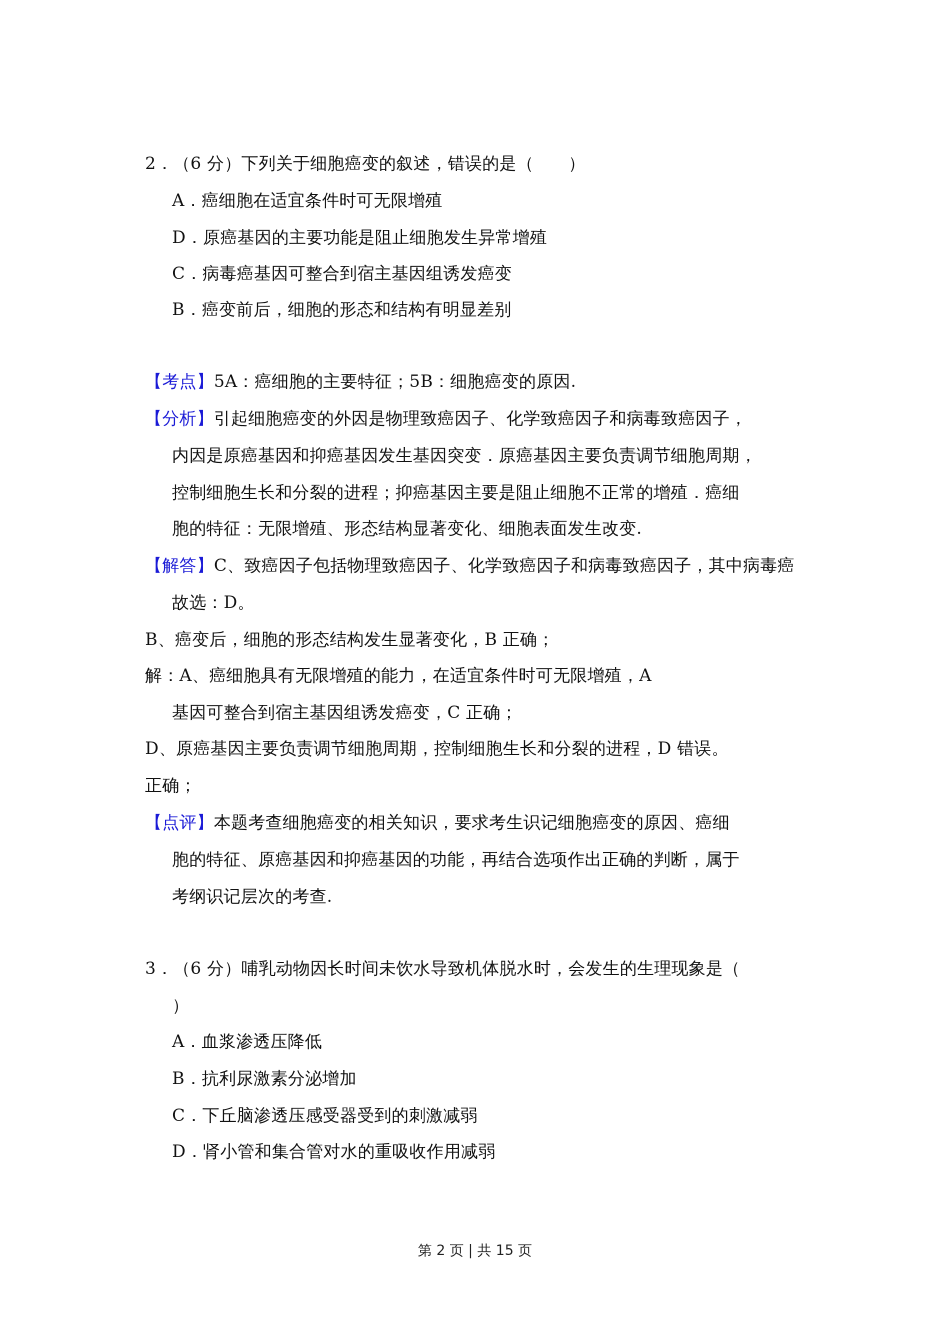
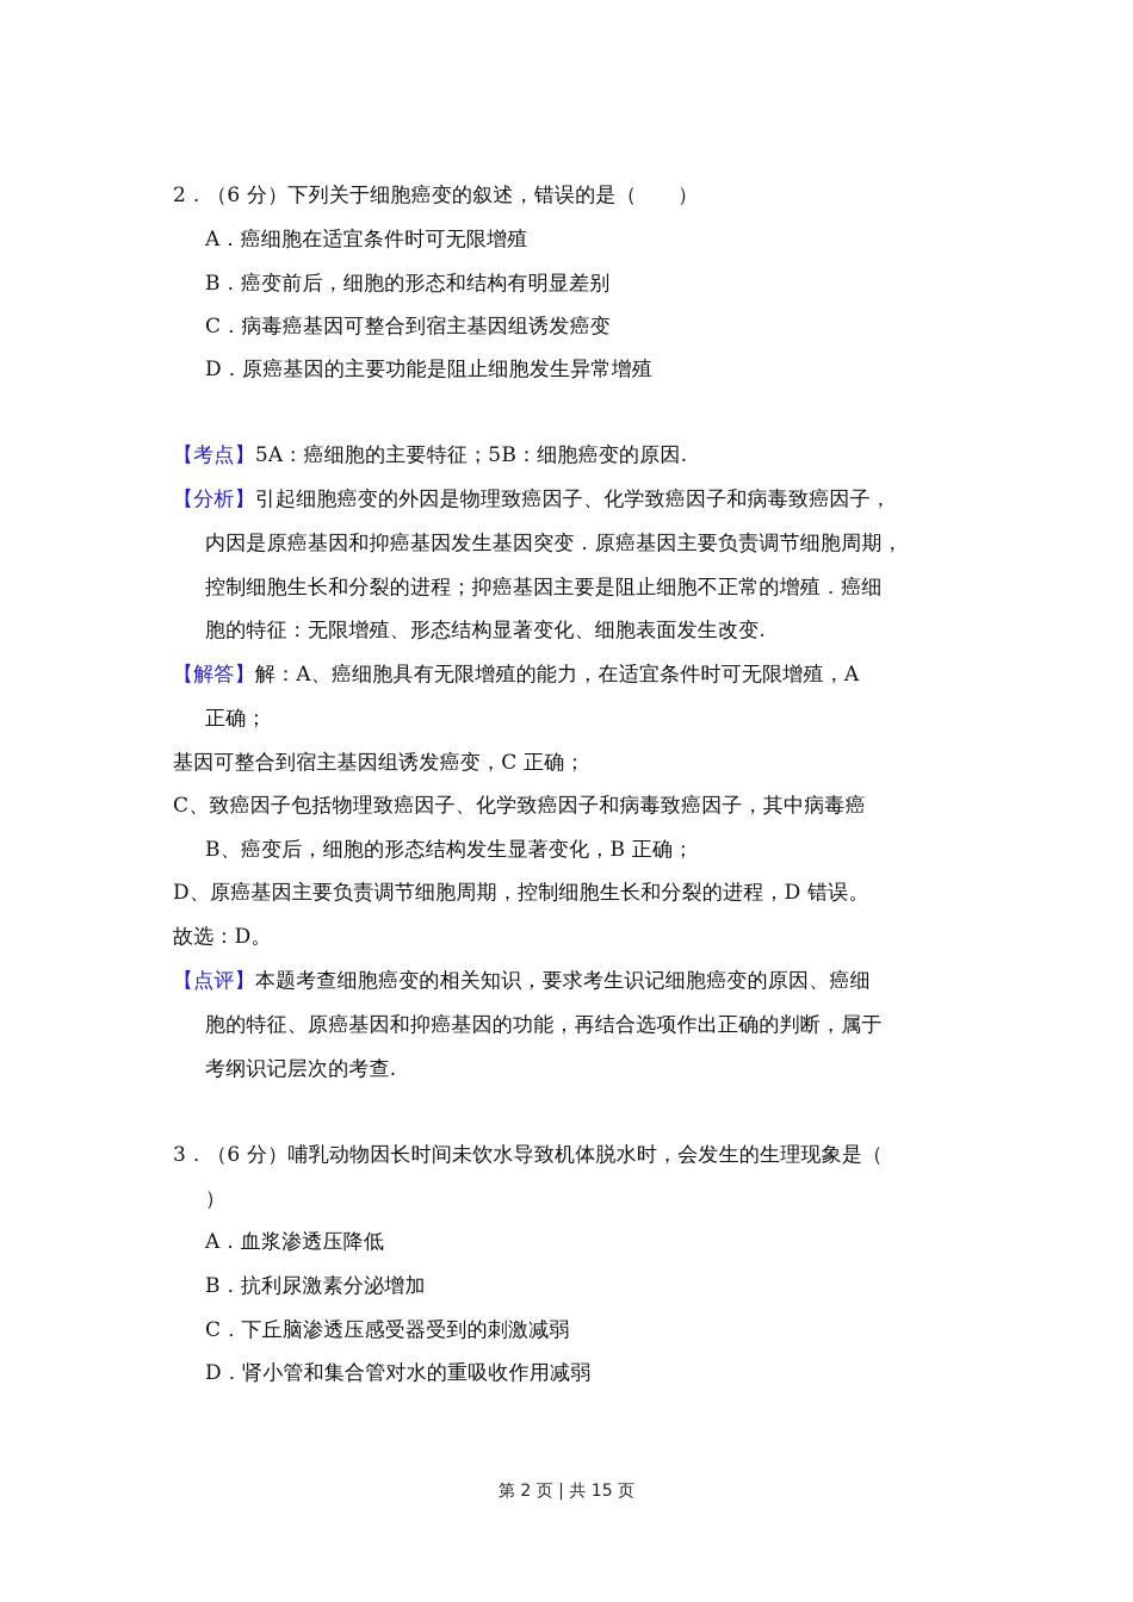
  2．（6 分）下列关于细胞癌变的叙述，错误的是（ ）
  A．癌细胞在适宜条件时可无限增殖
- D．原癌基因的主要功能是阻止细胞发生异常增殖
+ B．癌变前后，细胞的形态和结构有明显差别
  C．病毒癌基因可整合到宿主基因组诱发癌变
- B．癌变前后，细胞的形态和结构有明显差别
+ D．原癌基因的主要功能是阻止细胞发生异常增殖
  【考点】5A：癌细胞的主要特征；5B：细胞癌变的原因.
  【分析】引起细胞癌变的外因是物理致癌因子、化学致癌因子和病毒致癌因子，
  内因是原癌基因和抑癌基因发生基因突变．原癌基因主要负责调节细胞周期，
  控制细胞生长和分裂的进程；抑癌基因主要是阻止细胞不正常的增殖．癌细
  胞的特征：无限增殖、形态结构显著变化、细胞表面发生改变.
- 【解答】C、致癌因子包括物理致癌因子、化学致癌因子和病毒致癌因子，其中病毒癌
+ 【解答】解：A、癌细胞具有无限增殖的能力，在适宜条件时可无限增殖，A
- 故选：D。
+ 正确；
- B、癌变后，细胞的形态结构发生显著变化，B 正确；
+ 基因可整合到宿主基因组诱发癌变，C 正确；
- 解：A、癌细胞具有无限增殖的能力，在适宜条件时可无限增殖，A
+ C、致癌因子包括物理致癌因子、化学致癌因子和病毒致癌因子，其中病毒癌
- 基因可整合到宿主基因组诱发癌变，C 正确；
+ B、癌变后，细胞的形态结构发生显著变化，B 正确；
  D、原癌基因主要负责调节细胞周期，控制细胞生长和分裂的进程，D 错误。
- 正确；
+ 故选：D。
  【点评】本题考查细胞癌变的相关知识，要求考生识记细胞癌变的原因、癌细
  胞的特征、原癌基因和抑癌基因的功能，再结合选项作出正确的判断，属于
  考纲识记层次的考查.
  3．（6 分）哺乳动物因长时间未饮水导致机体脱水时，会发生的生理现象是（
  ）
  A．血浆渗透压降低
  B．抗利尿激素分泌增加
  C．下丘脑渗透压感受器受到的刺激减弱
  D．肾小管和集合管对水的重吸收作用减弱
  第 2 页 | 共 15 页
